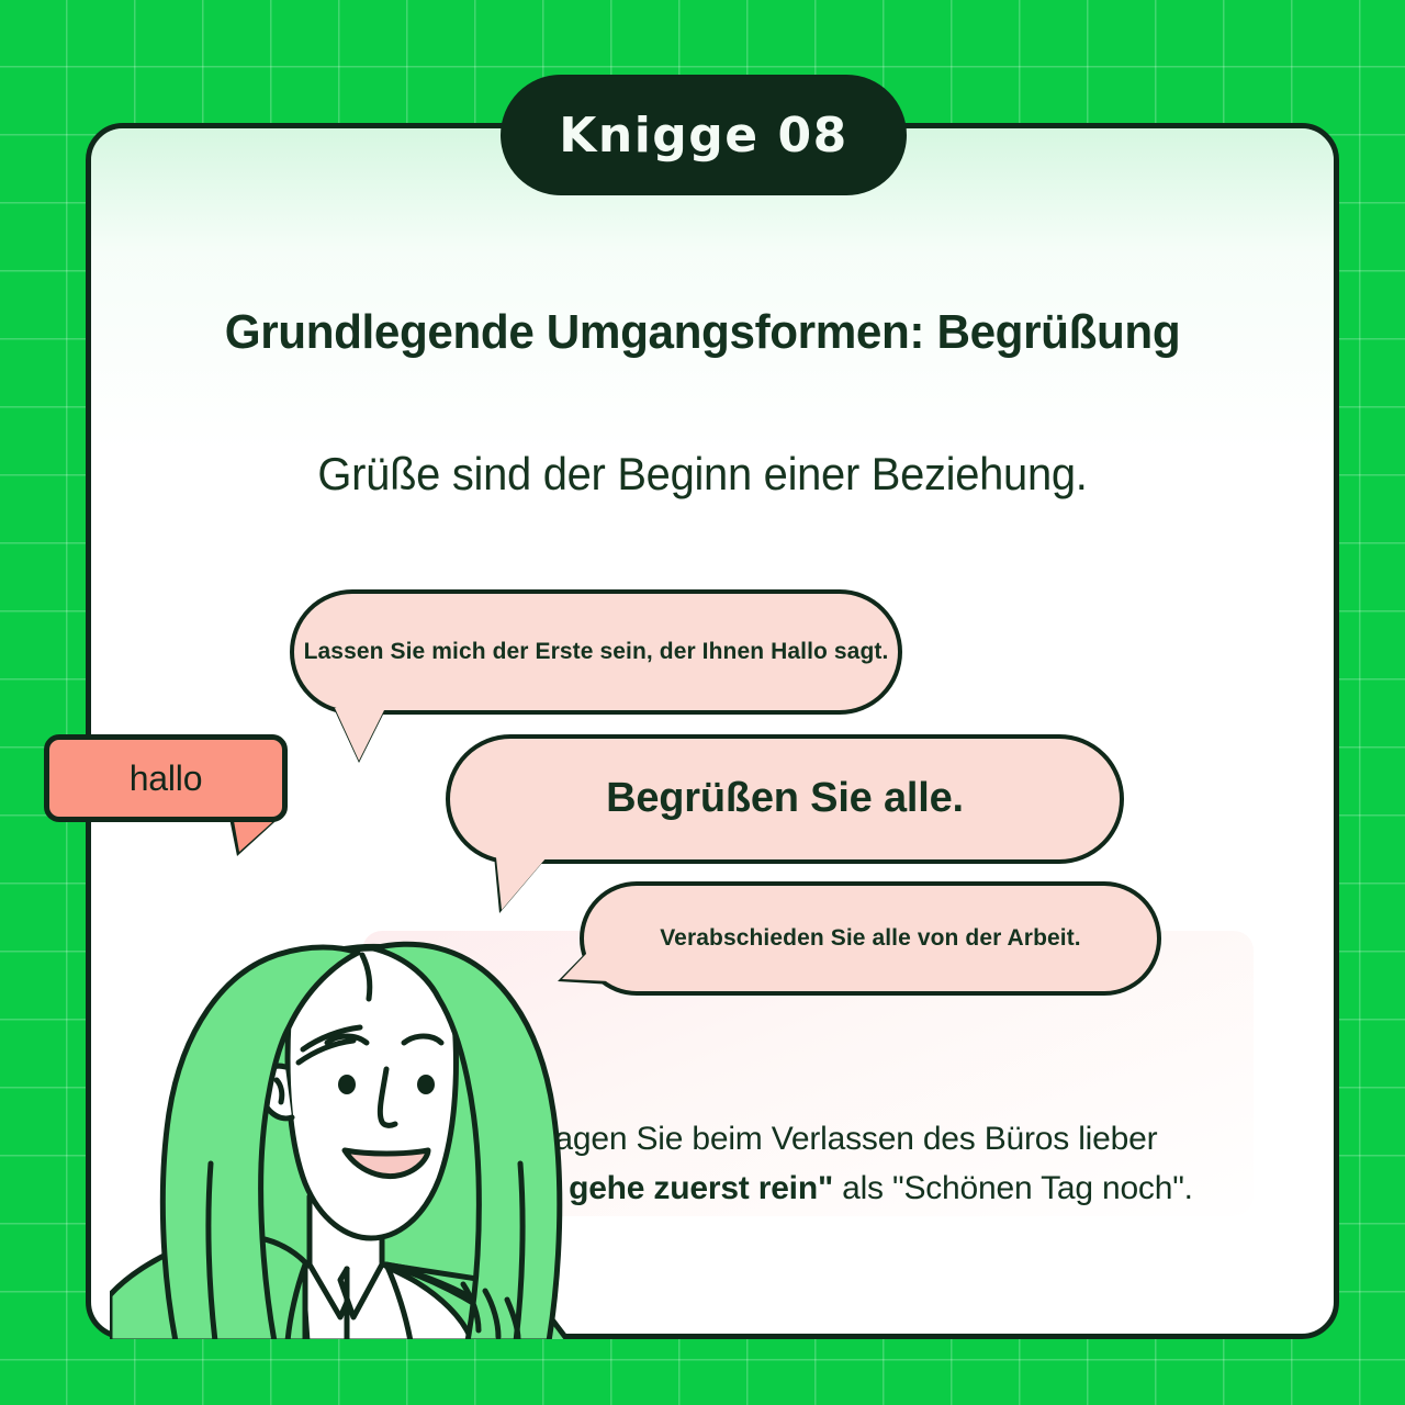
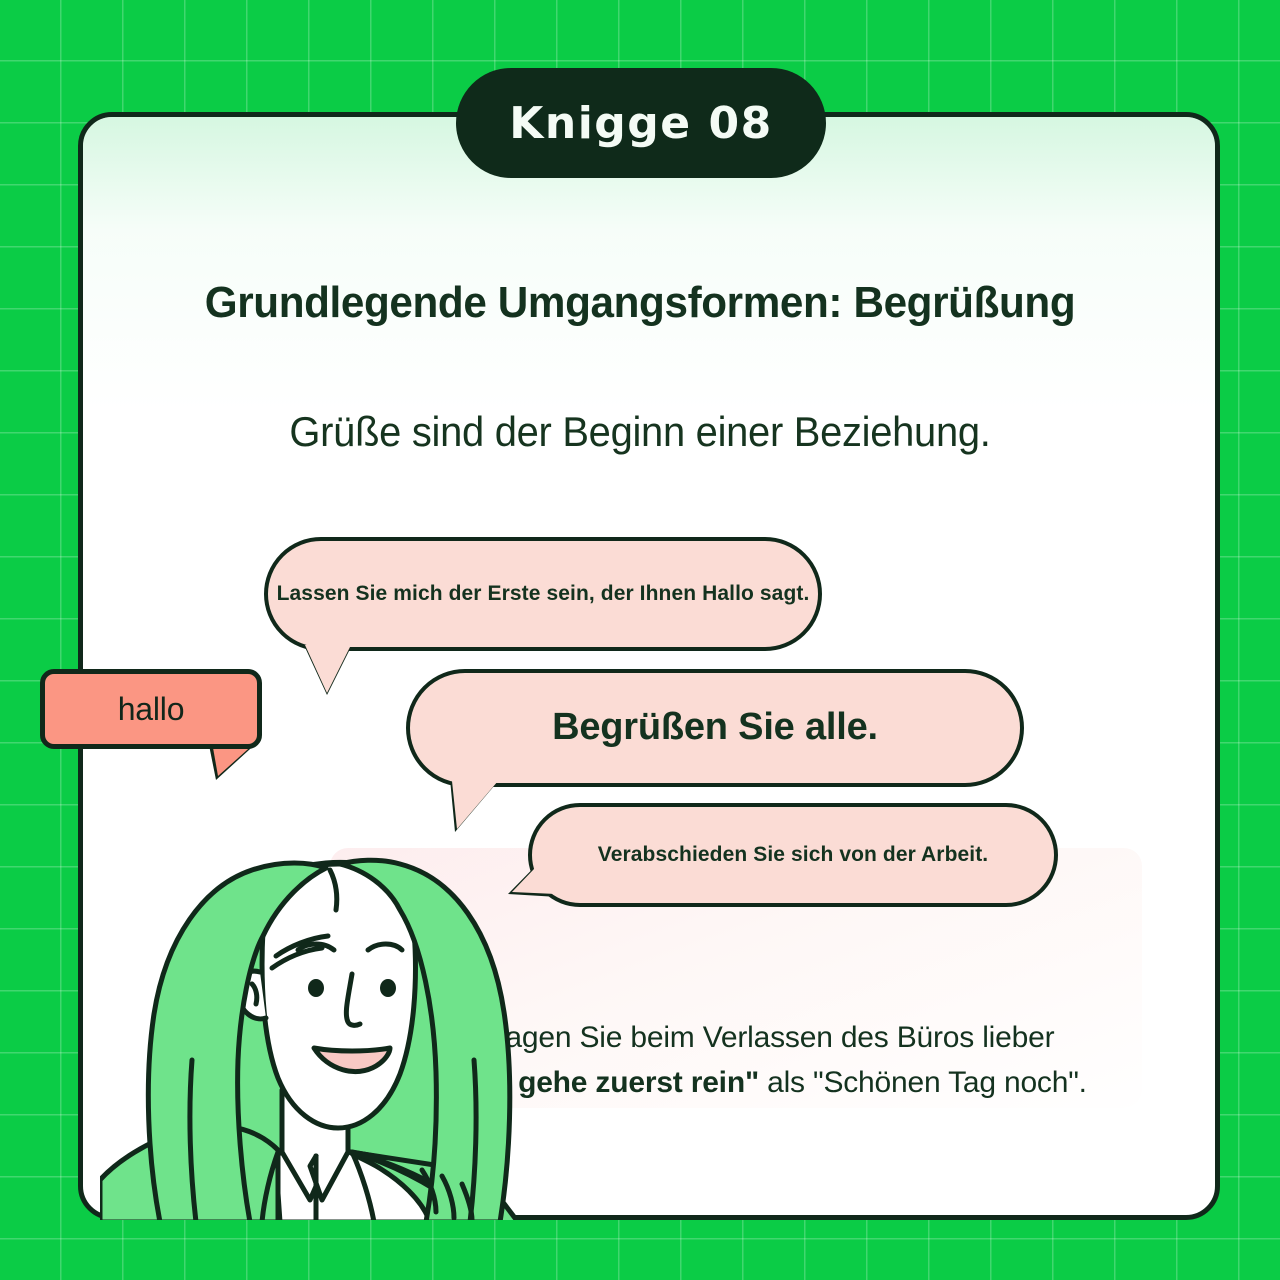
  Knigge 08
  Grundlegende Umgangsformen: Begrüßung
  Grüße sind der Beginn einer Beziehung.
  Lassen Sie mich der Erste sein, der Ihnen Hallo sagt.
  Begrüßen Sie alle.
- Verabschieden Sie alle von der Arbeit.
+ Verabschieden Sie sich von der Arbeit.
  hallo
  agen Sie beim Verlassen des Büros lieber
  gehe zuerst rein" als "Schönen Tag noch".
